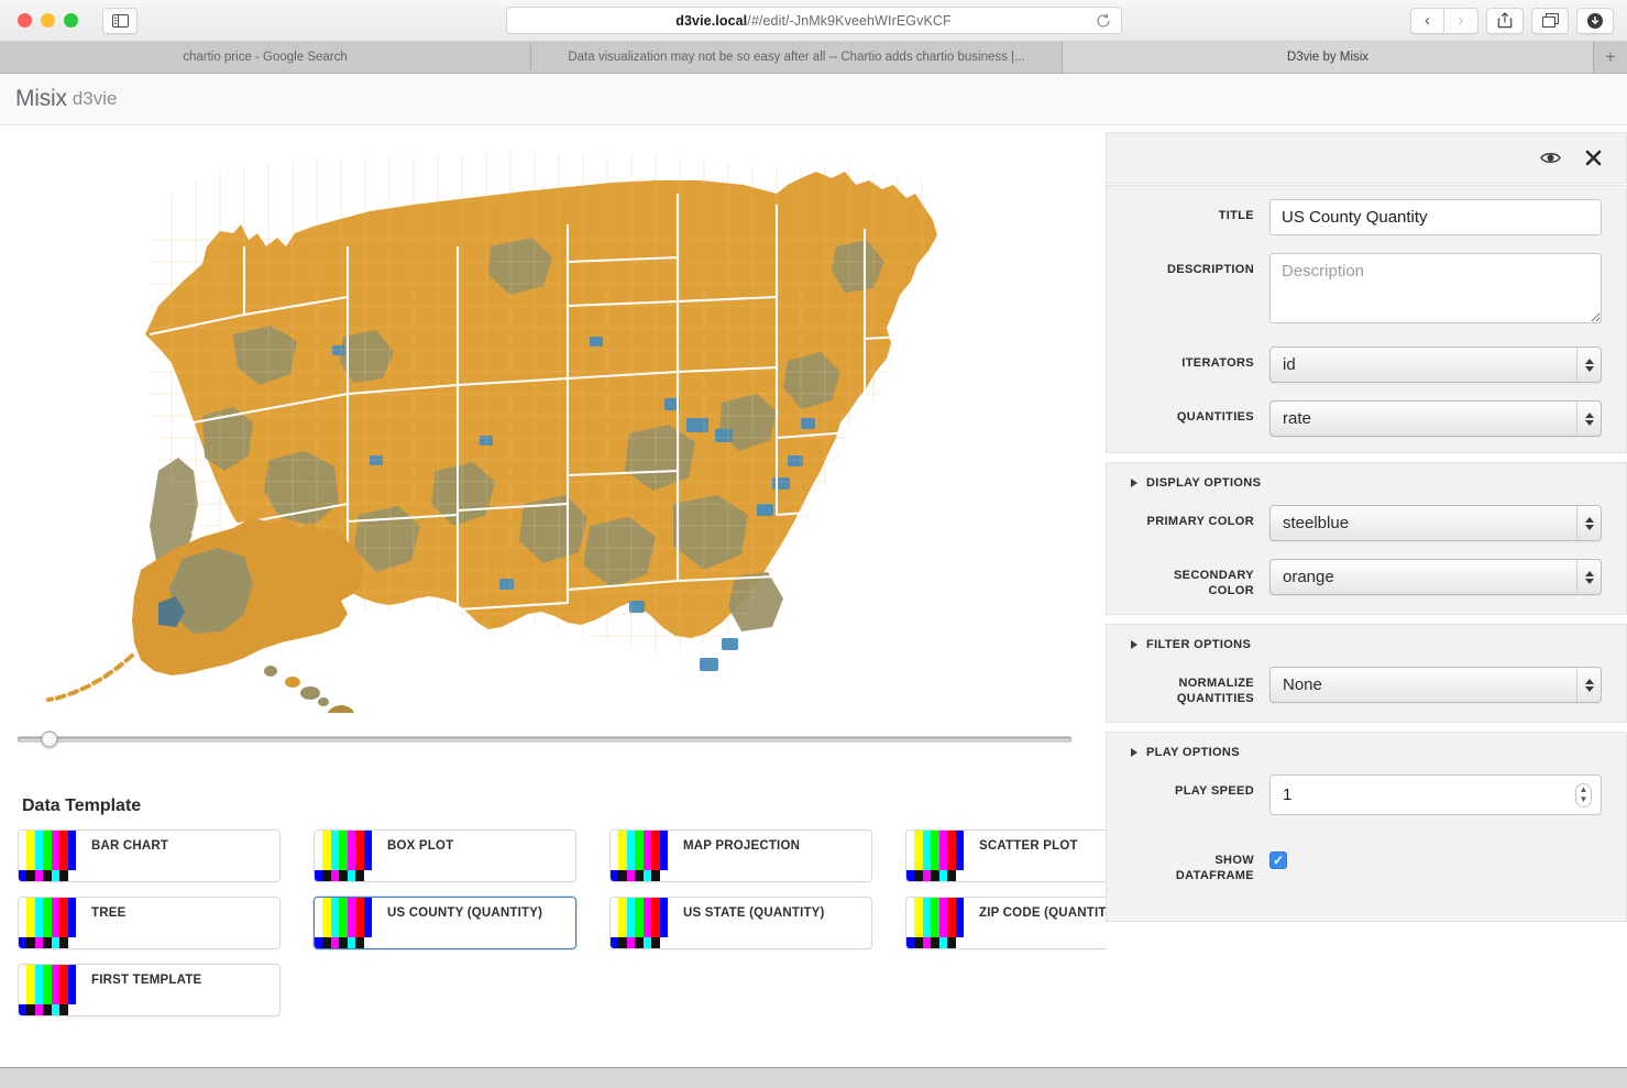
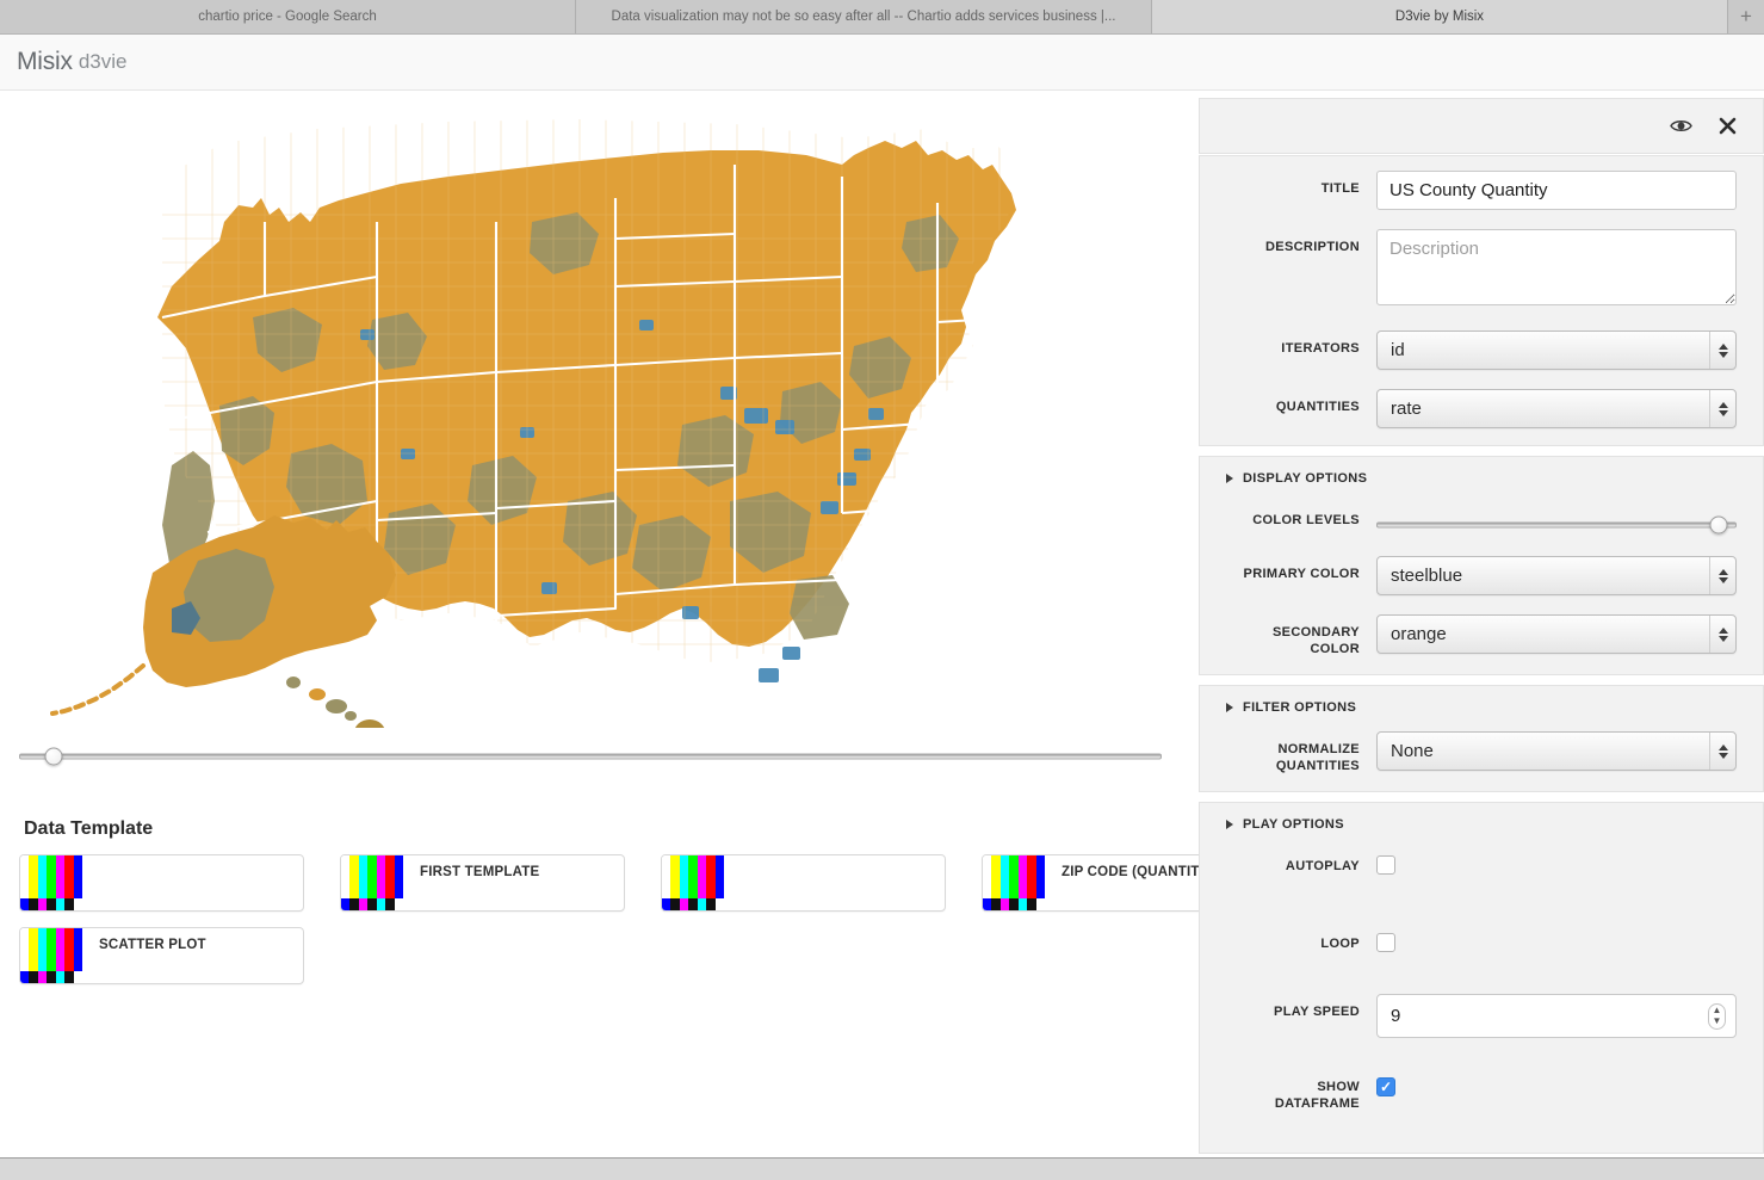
- d3vie.local/#/edit/-JnMk9KveehWIrEGvKCF
- ‹
- ›
  chartio price - Google Search
- Data visualization may not be so easy after all -- Chartio adds chartio business |...
+ Data visualization may not be so easy after all -- Chartio adds services business |...
  D3vie by Misix
  +
  Misix
  d3vie
  Data Template
- BAR CHART
- BOX PLOT
- MAP PROJECTION
- SCATTER PLOT
+ FIRST TEMPLATE
- TREE
- US COUNTY (QUANTITY)
- US STATE (QUANTITY)
  ZIP CODE (QUANTIT
- FIRST TEMPLATE
+ SCATTER PLOT
  TITLE
  US County Quantity
  DESCRIPTION
  Description
  ITERATORS
  id
  QUANTITIES
  rate
  DISPLAY OPTIONS
+ COLOR LEVELS
  PRIMARY COLOR
  steelblue
  SECONDARY
  COLOR
  orange
  FILTER OPTIONS
  NORMALIZE
  QUANTITIES
  None
  PLAY OPTIONS
+ AUTOPLAY
+ LOOP
  PLAY SPEED
- 1
+ 9
  ▲
  ▼
  SHOW
  DATAFRAME
  ✓
